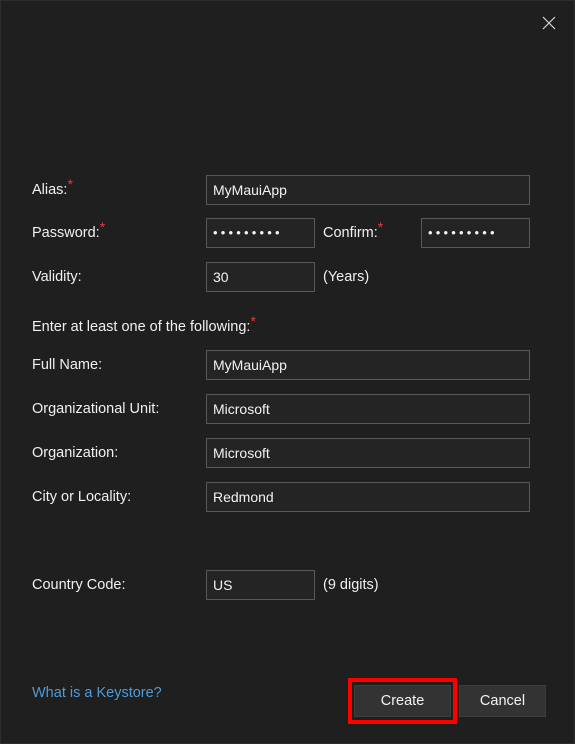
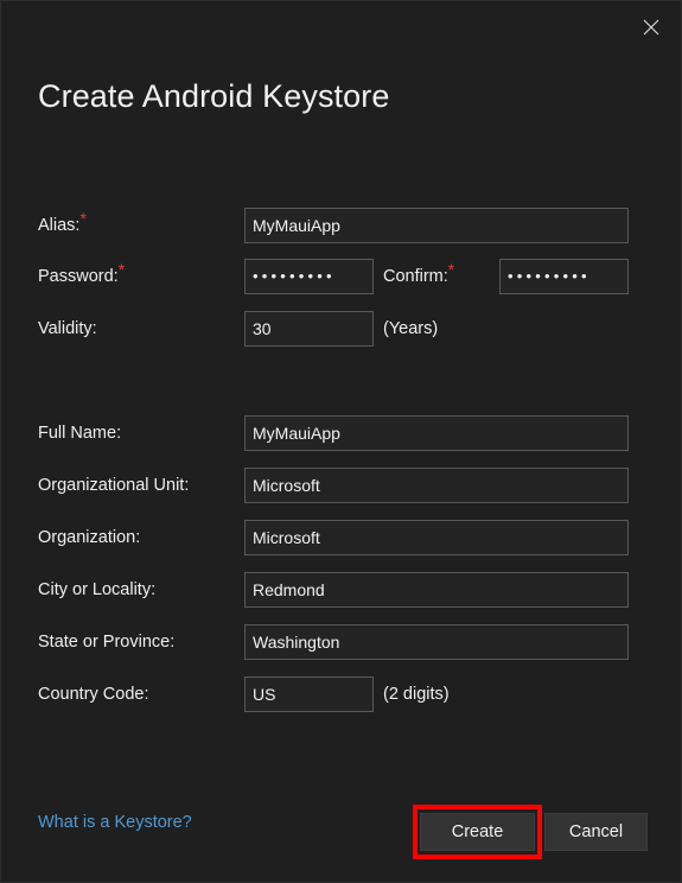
+ Create Android Keystore
  Alias:*
  MyMauiApp
  Password:*
  •••••••••
  Confirm:*
  •••••••••
  Validity:
  30
  (Years)
- Enter at least one of the following:*
  Full Name:
  MyMauiApp
  Organizational Unit:
  Microsoft
  Organization:
  Microsoft
  City or Locality:
  Redmond
+ State or Province:
+ Washington
  Country Code:
  US
- (9 digits)
+ (2 digits)
  What is a Keystore?
  Create
  Cancel
